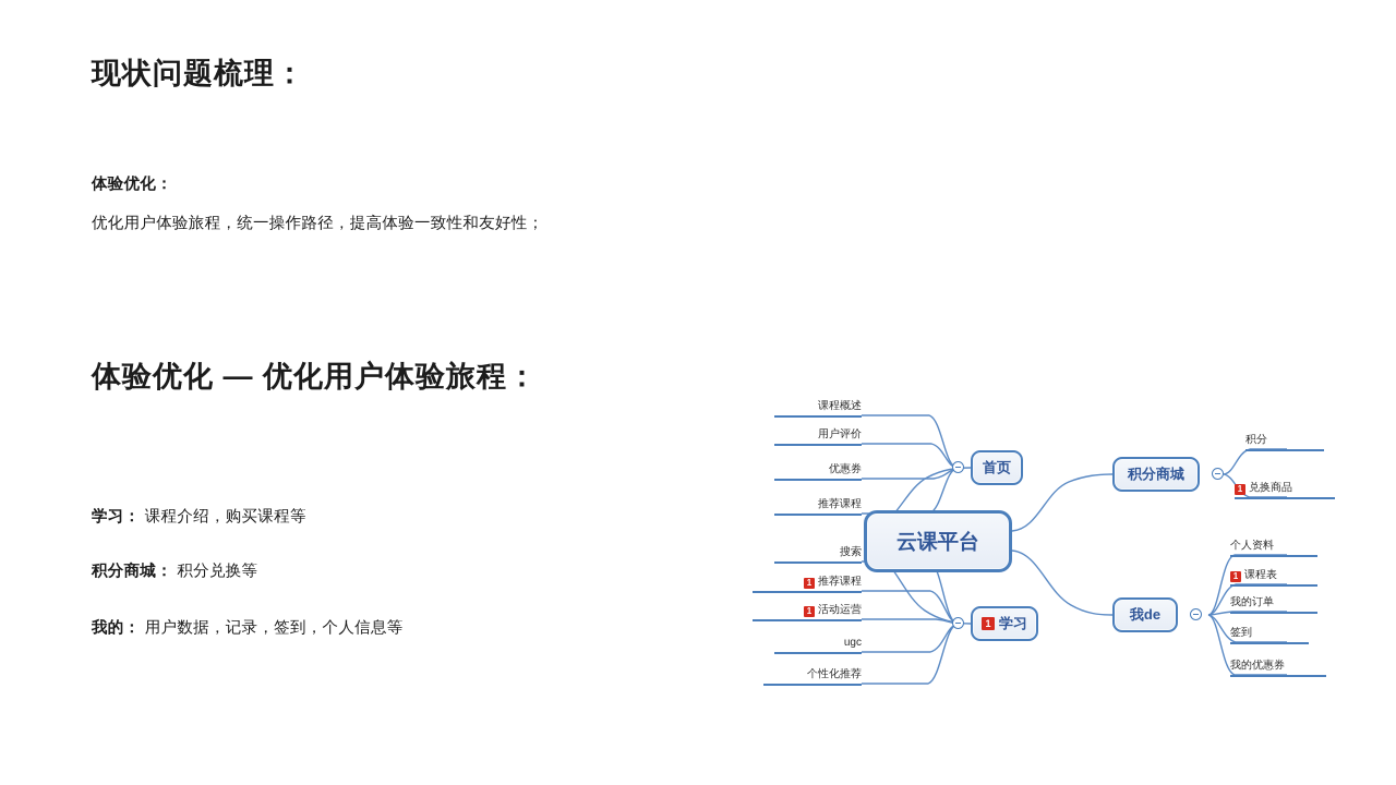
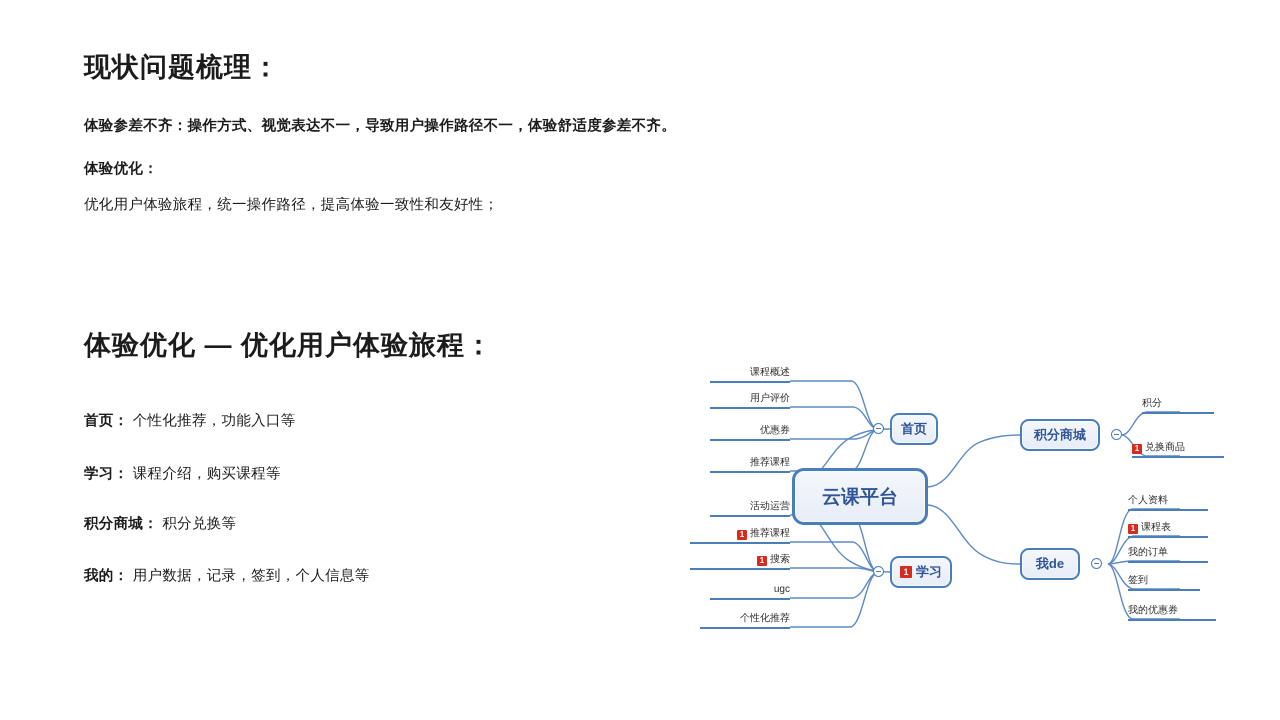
  现状问题梳理：
+ 体验参差不齐：操作方式、视觉表达不一，导致用户操作路径不一，体验舒适度参差不齐。
  体验优化：
  优化用户体验旅程，统一操作路径，提高体验一致性和友好性；
  体验优化 — 优化用户体验旅程：
+ 首页： 个性化推荐，功能入口等
  学习： 课程介绍，购买课程等
  积分商城： 积分兑换等
  我的： 用户数据，记录，签到，个人信息等
  云课平台
  首页
  课程概述
  用户评价
  优惠券
  推荐课程
  1
  学习
- 搜索
+ 活动运营
  1
  推荐课程
  1
- 活动运营
+ 搜索
  ugc
  个性化推荐
  积分商城
  积分
  1
  兑换商品
  我de
  个人资料
  1
  课程表
  我的订单
  签到
  我的优惠券
